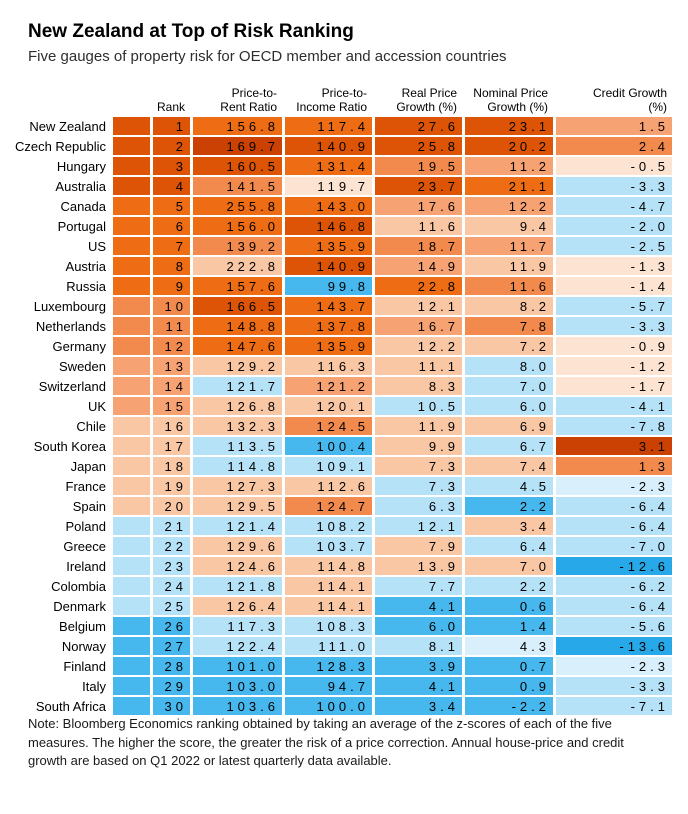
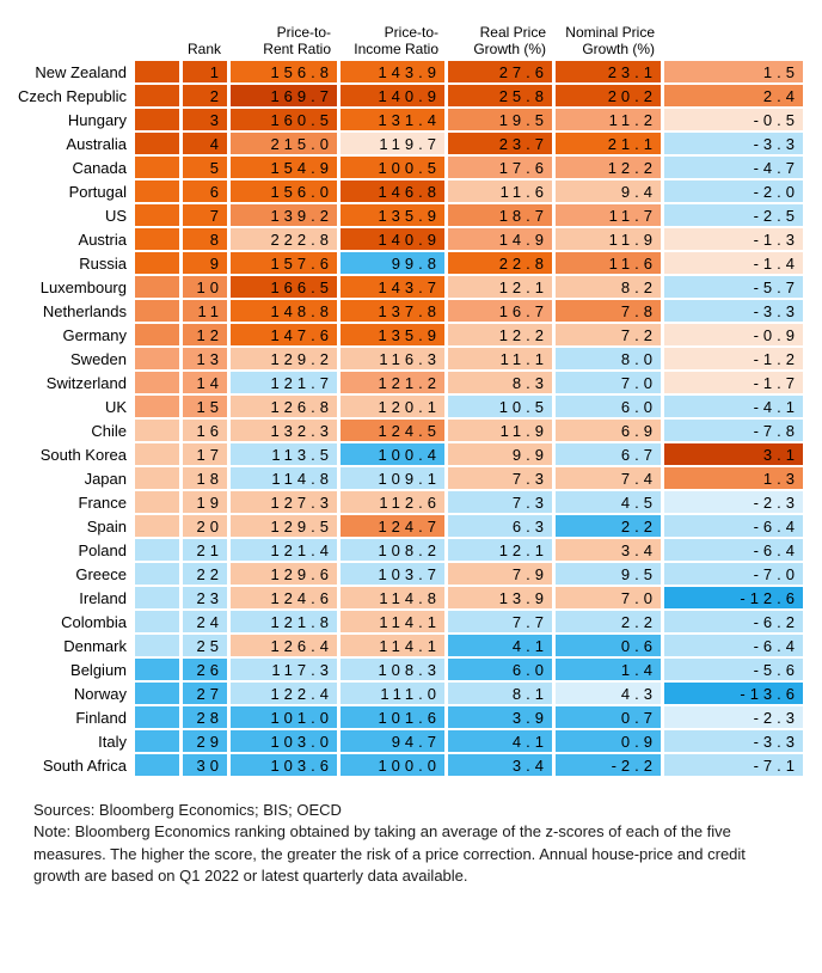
- New Zealand at Top of Risk Ranking
- Five gauges of property risk for OECD member and accession countries
  Rank
  Price-to-
  Rent Ratio
  Price-to-
  Income Ratio
  Real Price
  Growth (%)
  Nominal Price
  Growth (%)
- Credit Growth
- (%)
  New Zealand
  1
  156.8
- 117.4
+ 143.9
  27.6
  23.1
  1.5
  Czech Republic
  2
  169.7
  140.9
  25.8
  20.2
  2.4
  Hungary
  3
  160.5
  131.4
  19.5
  11.2
  -0.5
  Australia
  4
- 141.5
+ 215.0
  119.7
  23.7
  21.1
  -3.3
  Canada
  5
- 255.8
+ 154.9
- 143.0
+ 100.5
  17.6
  12.2
  -4.7
  Portugal
  6
  156.0
  146.8
  11.6
  9.4
  -2.0
  US
  7
  139.2
  135.9
  18.7
  11.7
  -2.5
  Austria
  8
  222.8
  140.9
  14.9
  11.9
  -1.3
  Russia
  9
  157.6
  99.8
  22.8
  11.6
  -1.4
  Luxembourg
  10
  166.5
  143.7
  12.1
  8.2
  -5.7
  Netherlands
  11
  148.8
  137.8
  16.7
  7.8
  -3.3
  Germany
  12
  147.6
  135.9
  12.2
  7.2
  -0.9
  Sweden
  13
  129.2
  116.3
  11.1
  8.0
  -1.2
  Switzerland
  14
  121.7
  121.2
  8.3
  7.0
  -1.7
  UK
  15
  126.8
  120.1
  10.5
  6.0
  -4.1
  Chile
  16
  132.3
  124.5
  11.9
  6.9
  -7.8
  South Korea
  17
  113.5
  100.4
  9.9
  6.7
  3.1
  Japan
  18
  114.8
  109.1
  7.3
  7.4
  1.3
  France
  19
  127.3
  112.6
  7.3
  4.5
  -2.3
  Spain
  20
  129.5
  124.7
  6.3
  2.2
  -6.4
  Poland
  21
  121.4
  108.2
  12.1
  3.4
  -6.4
  Greece
  22
  129.6
  103.7
  7.9
- 6.4
+ 9.5
  -7.0
  Ireland
  23
  124.6
  114.8
  13.9
  7.0
  -12.6
  Colombia
  24
  121.8
  114.1
  7.7
  2.2
  -6.2
  Denmark
  25
  126.4
  114.1
  4.1
  0.6
  -6.4
  Belgium
  26
  117.3
  108.3
  6.0
  1.4
  -5.6
  Norway
  27
  122.4
  111.0
  8.1
  4.3
  -13.6
  Finland
  28
  101.0
- 128.3
+ 101.6
  3.9
  0.7
  -2.3
  Italy
  29
  103.0
  94.7
  4.1
  0.9
  -3.3
  South Africa
  30
  103.6
  100.0
  3.4
  -2.2
  -7.1
+ Sources: Bloomberg Economics; BIS; OECD
  Note: Bloomberg Economics ranking obtained by taking an average of the z-scores of each of the five measures. The higher the score, the greater the risk of a price correction. Annual house-price and credit growth are based on Q1 2022 or latest quarterly data available.
